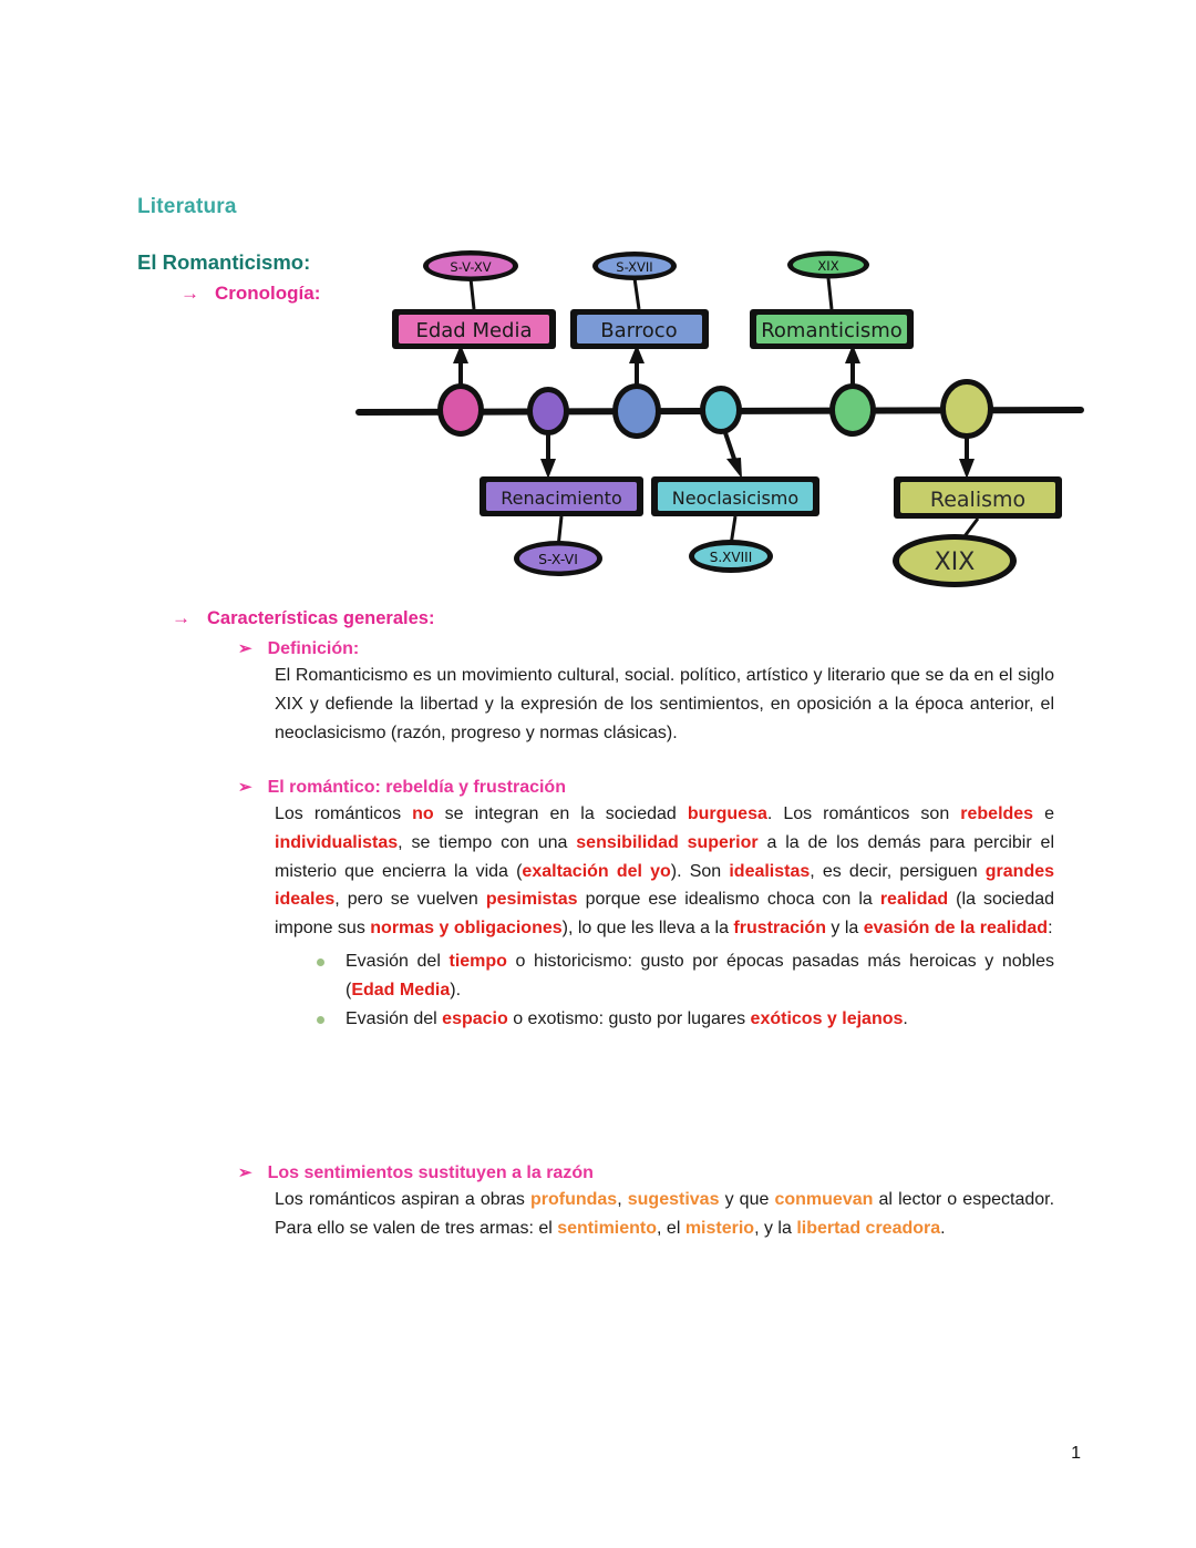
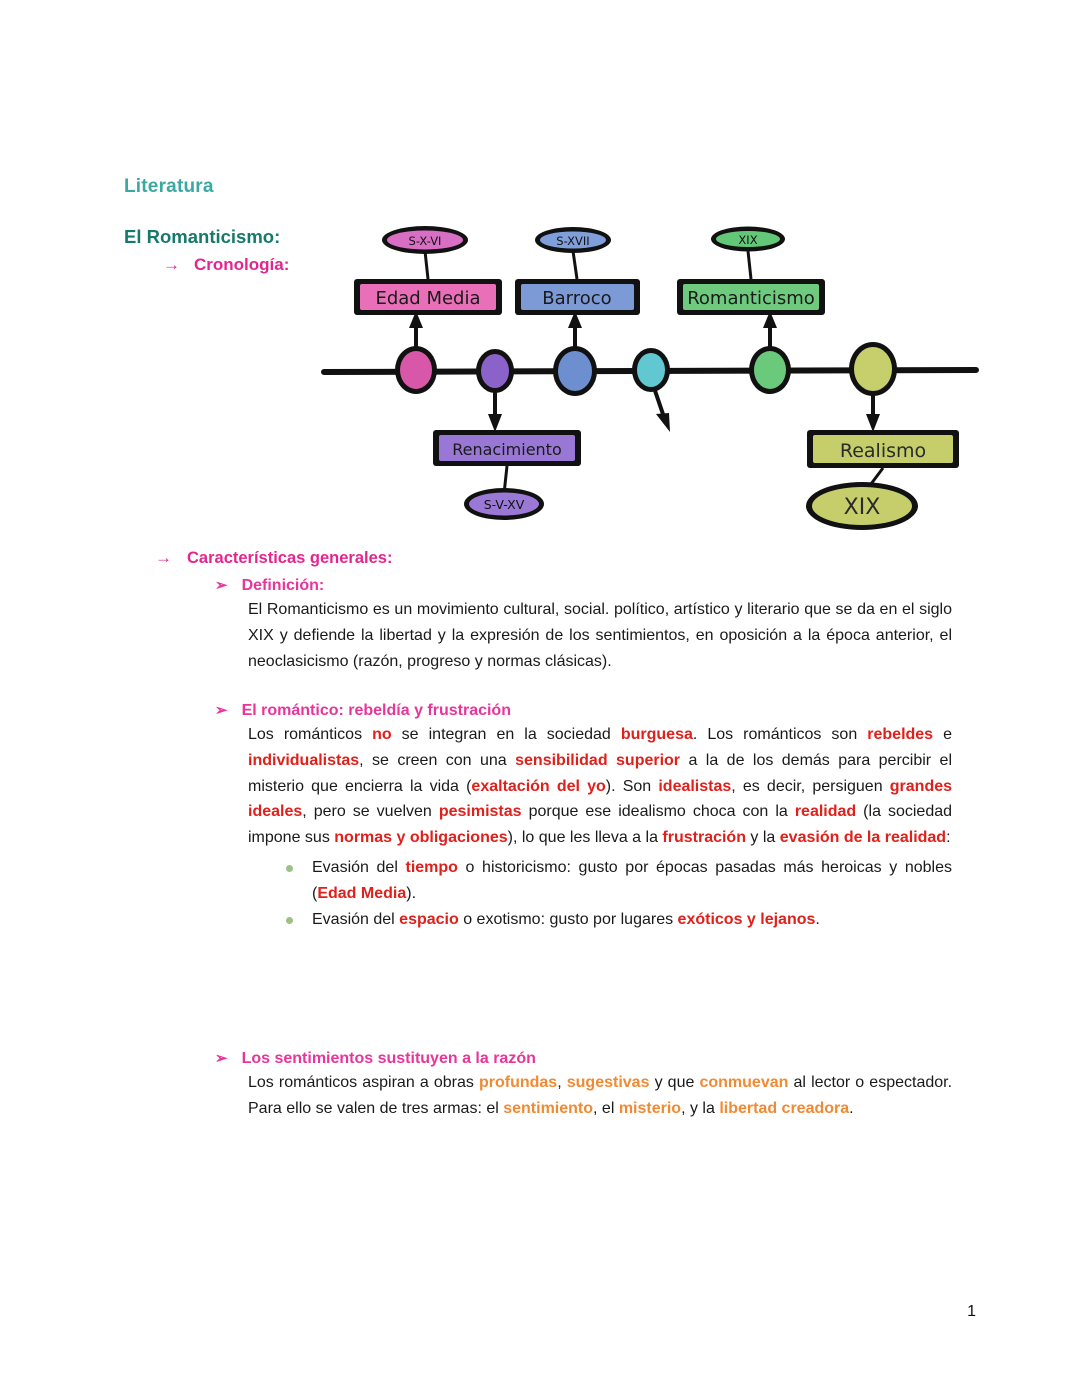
  Literatura
  El Romanticismo:
  →
  Cronología:
  Edad Media
- S-V-XV
+ S-X-VI
  Barroco
  S-XVII
  Romanticismo
  XIX
  Renacimiento
- S-X-VI
+ S-V-XV
- Neoclasicismo
- S.XVIII
  Realismo
  XIX
  →
  Características generales:
  ➢
  Definición:
  El Romanticismo es un movimiento cultural, social. político, artístico y literario que se da en el siglo XIX y defiende la libertad y la expresión de los sentimientos, en oposición a la época anterior, el neoclasicismo (razón, progreso y normas clásicas).
  ➢
  El romántico: rebeldía y frustración
- Los románticos no se integran en la sociedad burguesa. Los románticos son rebeldes e individualistas, se tiempo con una sensibilidad superior a la de los demás para percibir el misterio que encierra la vida (exaltación del yo). Son idealistas, es decir, persiguen grandes ideales, pero se vuelven pesimistas porque ese idealismo choca con la realidad (la sociedad impone sus normas y obligaciones), lo que les lleva a la frustración y la evasión de la realidad:
+ Los románticos no se integran en la sociedad burguesa. Los románticos son rebeldes e individualistas, se creen con una sensibilidad superior a la de los demás para percibir el misterio que encierra la vida (exaltación del yo). Son idealistas, es decir, persiguen grandes ideales, pero se vuelven pesimistas porque ese idealismo choca con la realidad (la sociedad impone sus normas y obligaciones), lo que les lleva a la frustración y la evasión de la realidad:
  Evasión del tiempo o historicismo: gusto por épocas pasadas más heroicas y nobles (Edad Media).
  Evasión del espacio o exotismo: gusto por lugares exóticos y lejanos.
  ➢
  Los sentimientos sustituyen a la razón
  Los románticos aspiran a obras profundas, sugestivas y que conmuevan al lector o espectador. Para ello se valen de tres armas: el sentimiento, el misterio, y la libertad creadora.
  1
